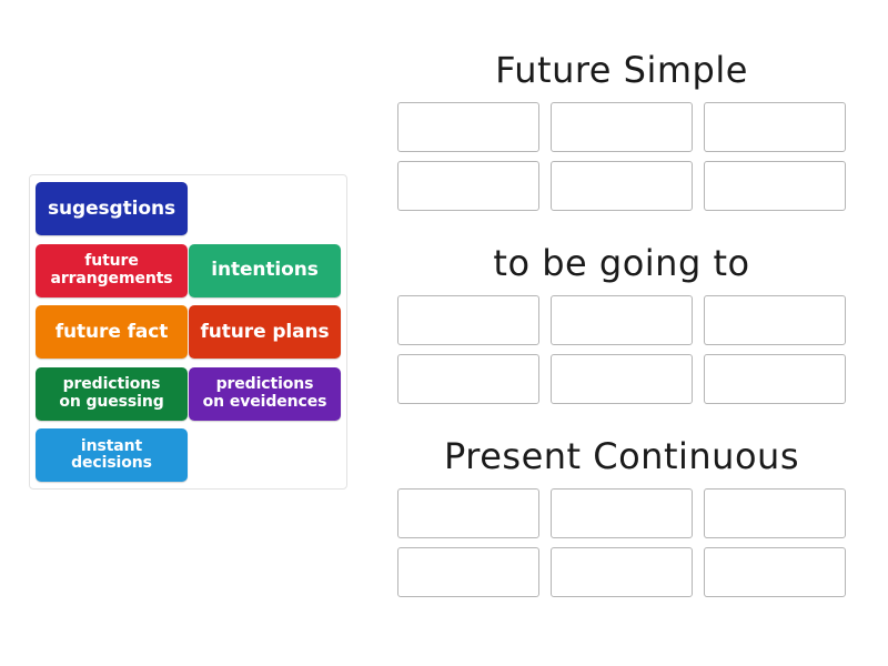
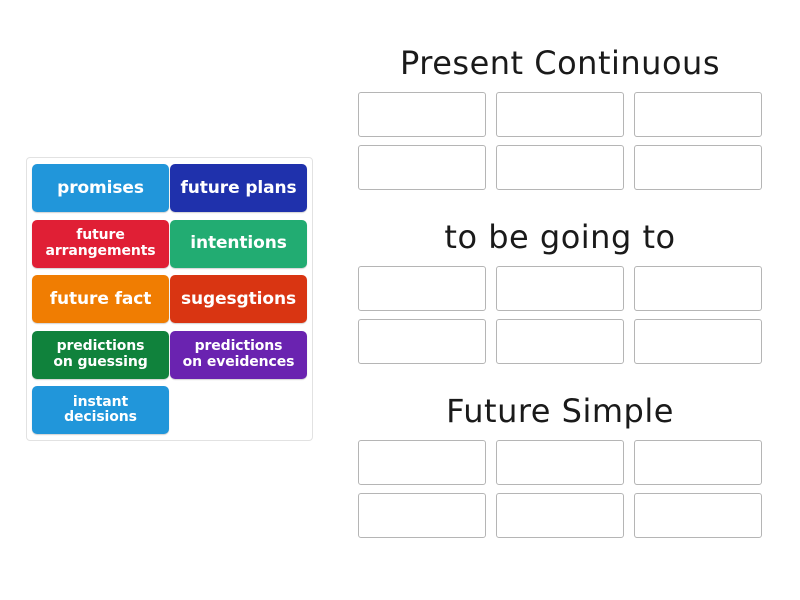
+ promises
- sugesgtions
+ future plans
  future
  arrangements
  intentions
  future fact
- future plans
+ sugesgtions
  predictions
  on guessing
  predictions
  on eveidences
  instant
  decisions
- Future Simple
+ Present Continuous
  to be going to
- Present Continuous
+ Future Simple
